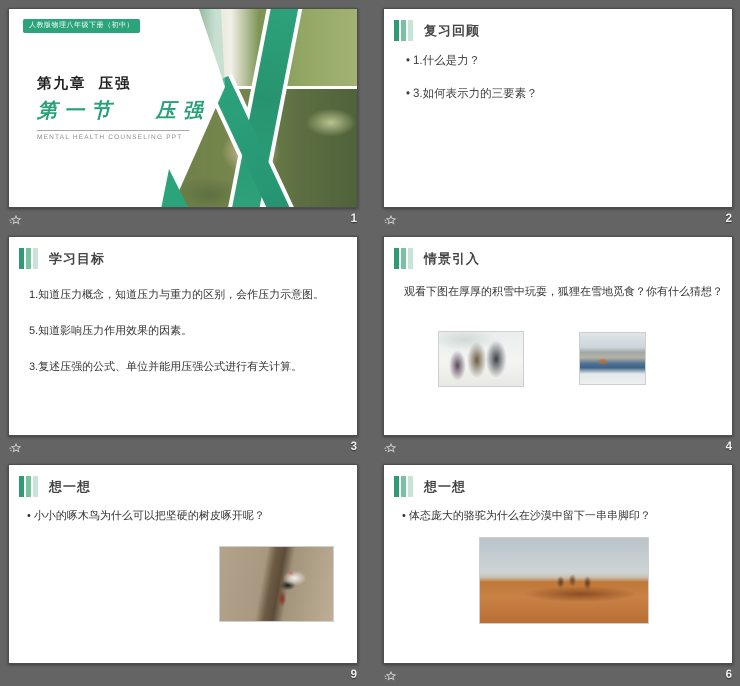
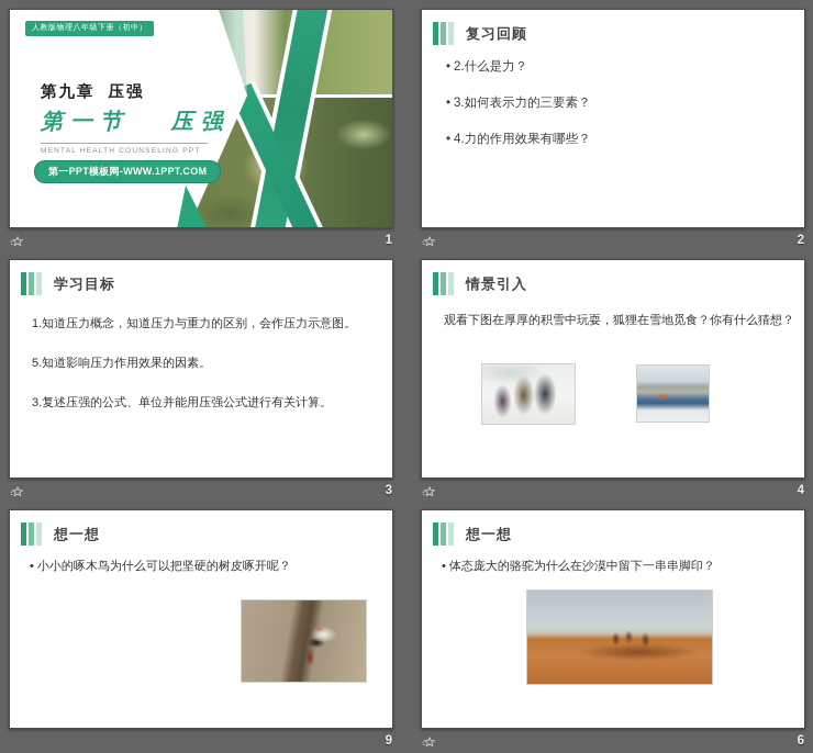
  第九章 压强
  第一节 压强
+ 第一PPT模板网-WWW.1PPT.COM
  1
  复习回顾
- 1.什么是力？
+ 2.什么是力？
  3.如何表示力的三要素？
+ 4.力的作用效果有哪些？
  2
  学习目标
  1.知道压力概念，知道压力与重力的区别，会作压力示意图。
  5.知道影响压力作用效果的因素。
  3.复述压强的公式、单位并能用压强公式进行有关计算。
  3
  情景引入
  观看下图在厚厚的积雪中玩耍，狐狸在雪地觅食？你有什么猜想？
  4
  想一想
  小小的啄木鸟为什么可以把坚硬的树皮啄开呢？
  9
  想一想
  体态庞大的骆驼为什么在沙漠中留下一串串脚印？
  6
